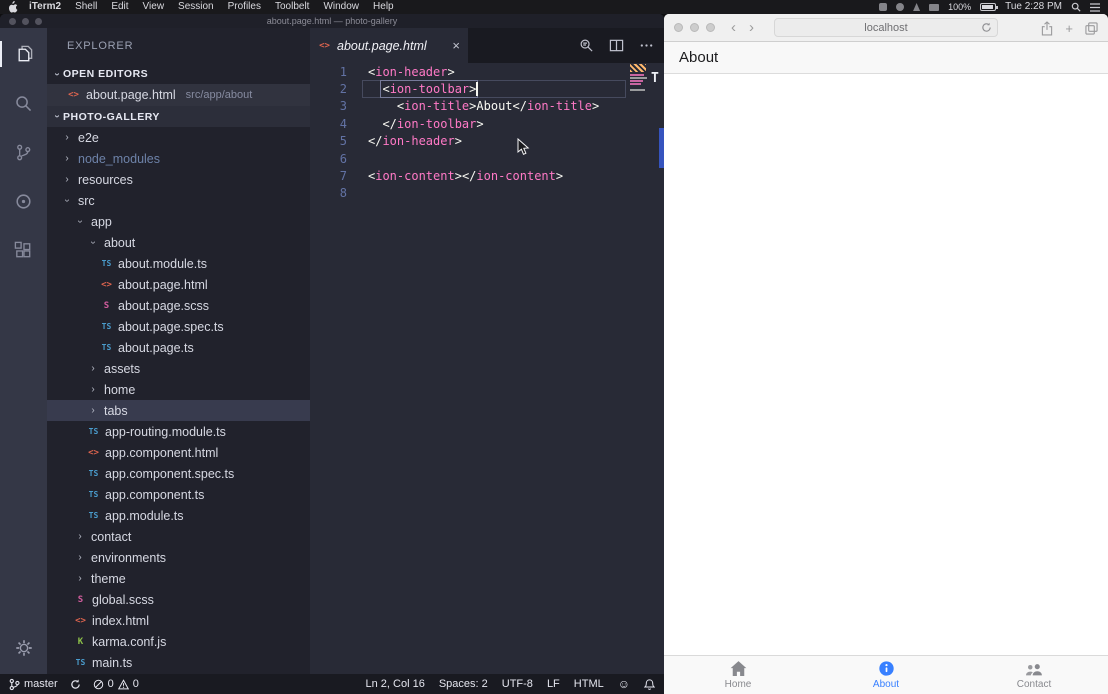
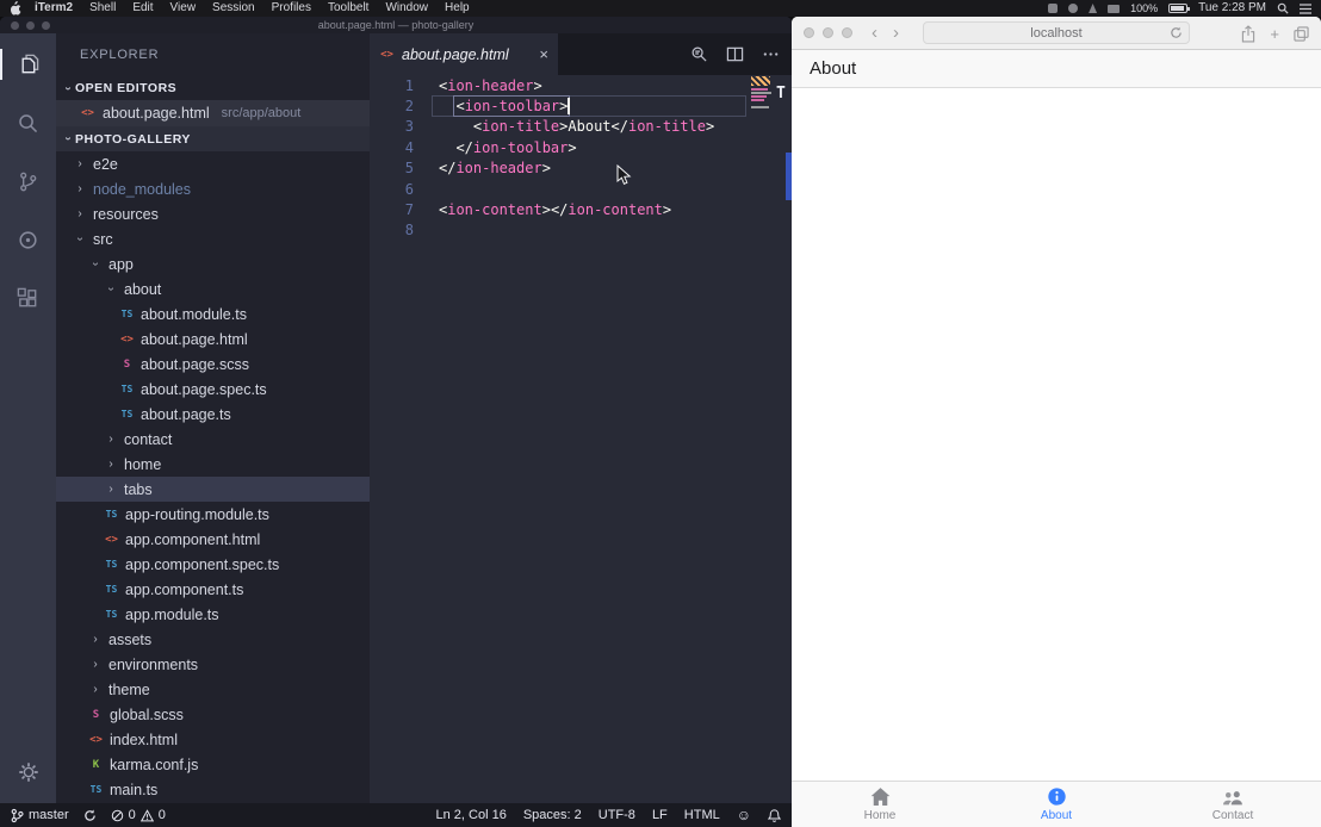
  iTerm2
  Shell
  Edit
  View
  Session
  Profiles
  Toolbelt
  Window
  Help
  100%
  Tue 2:28 PM
  about.page.html — photo-gallery
  EXPLORER
  OPEN EDITORS
  <>
  about.page.html
  src/app/about
  PHOTO-GALLERY
  ›
  e2e
  ›
  node_modules
  ›
  resources
  src
  app
  about
  TS
  about.module.ts
  <>
  about.page.html
  S
  about.page.scss
  TS
  about.page.spec.ts
  TS
  about.page.ts
  ›
- assets
+ contact
  ›
  home
  ›
  tabs
  TS
  app-routing.module.ts
  <>
  app.component.html
  TS
  app.component.spec.ts
  TS
  app.component.ts
  TS
  app.module.ts
  ›
- contact
+ assets
  ›
  environments
  ›
  theme
  S
  global.scss
  <>
  index.html
  K
  karma.conf.js
  TS
  main.ts
  <>
  about.page.html
  ×
  1
  <ion-header>
  2
  <ion-toolbar>
  3
  <ion-title>About</ion-title>
  4
  </ion-toolbar>
  5
  </ion-header>
  6
  7
  <ion-content></ion-content>
  8
  T
  master
  0
  0
  Ln 2, Col 16
  Spaces: 2
  UTF-8
  LF
  HTML
  ☺
  ‹
  ›
  localhost
  +
  About
  Home
  About
  Contact
